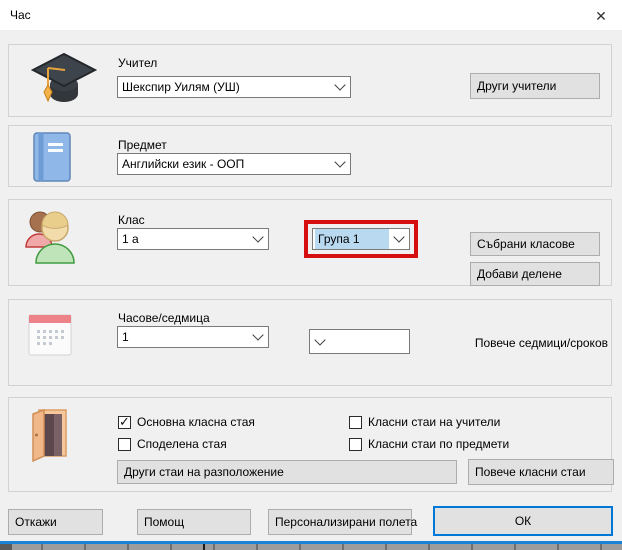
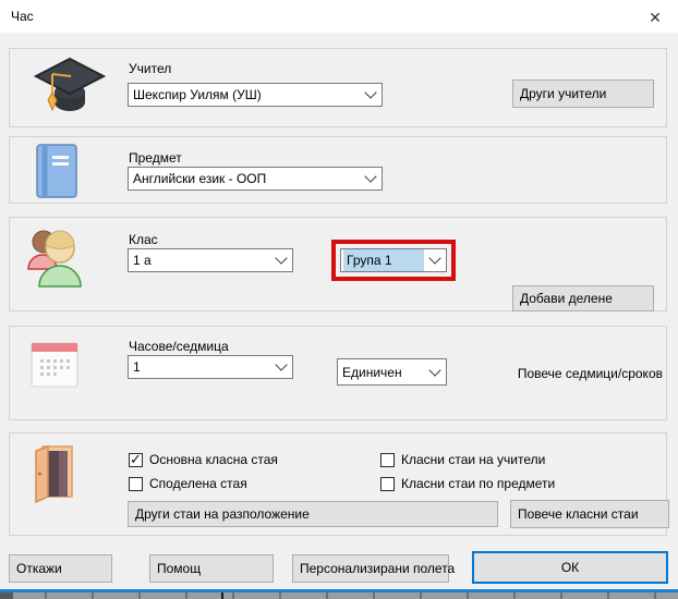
  Час
  ✕
  Учител
  Шекспир Уилям (УШ)
  Други учители
  Предмет
  Английски език - ООП
  Клас
  1 а
- Събрани класове
  Добави делене
  Група 1
  Часове/седмица
  1
+ Единичен
  Повече седмици/сроков
  Основна класна стая
  Споделена стая
  Класни стаи на учители
  Класни стаи по предмети
  Други стаи на разположение
  Повече класни стаи
  Откажи
  Помощ
  Персонализирани полета
  ОК
